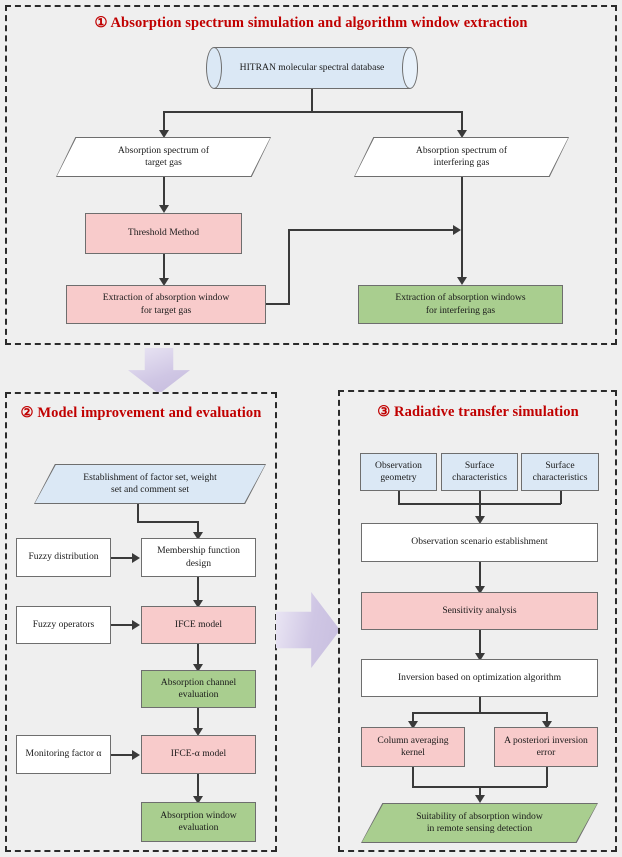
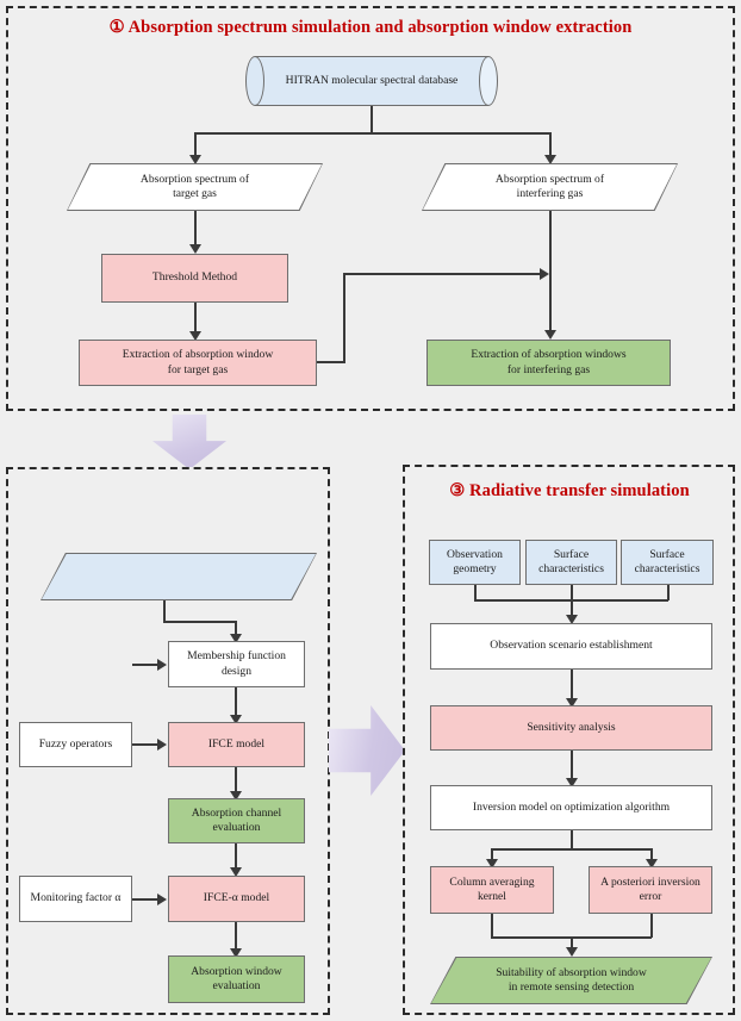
- ① Absorption spectrum simulation and algorithm window extraction
+ ① Absorption spectrum simulation and absorption window extraction
  HITRAN molecular spectral database
  Absorption spectrum of
  target gas
  Absorption spectrum of
  interfering gas
  Threshold Method
  Extraction of absorption window
  for target gas
  Extraction of absorption windows
  for interfering gas
- ② Model improvement and evaluation
- Establishment of factor set, weight
- set and comment set
- Fuzzy distribution
  Membership function
  design
  Fuzzy operators
  IFCE model
  Absorption channel
  evaluation
  Monitoring factor α
  IFCE-α model
  Absorption window
  evaluation
  ③ Radiative transfer simulation
  Observation
  geometry
  Surface
  characteristics
  Surface
  characteristics
  Observation scenario establishment
  Sensitivity analysis
- Inversion based on optimization algorithm
+ Inversion model on optimization algorithm
  Column averaging
  kernel
  A posteriori inversion
  error
  Suitability of absorption window
  in remote sensing detection
